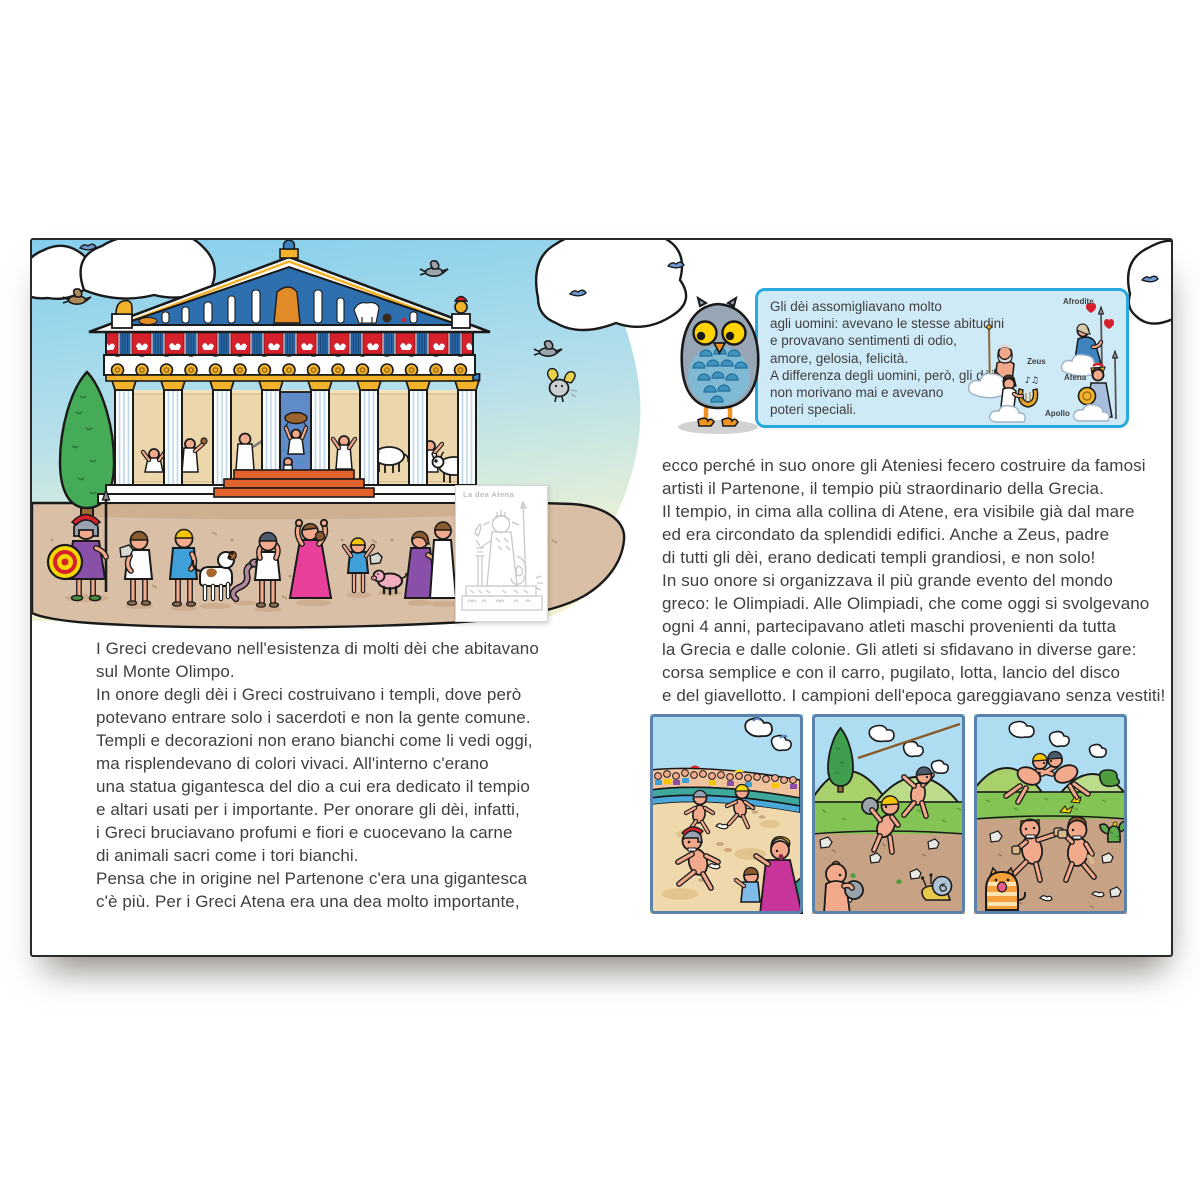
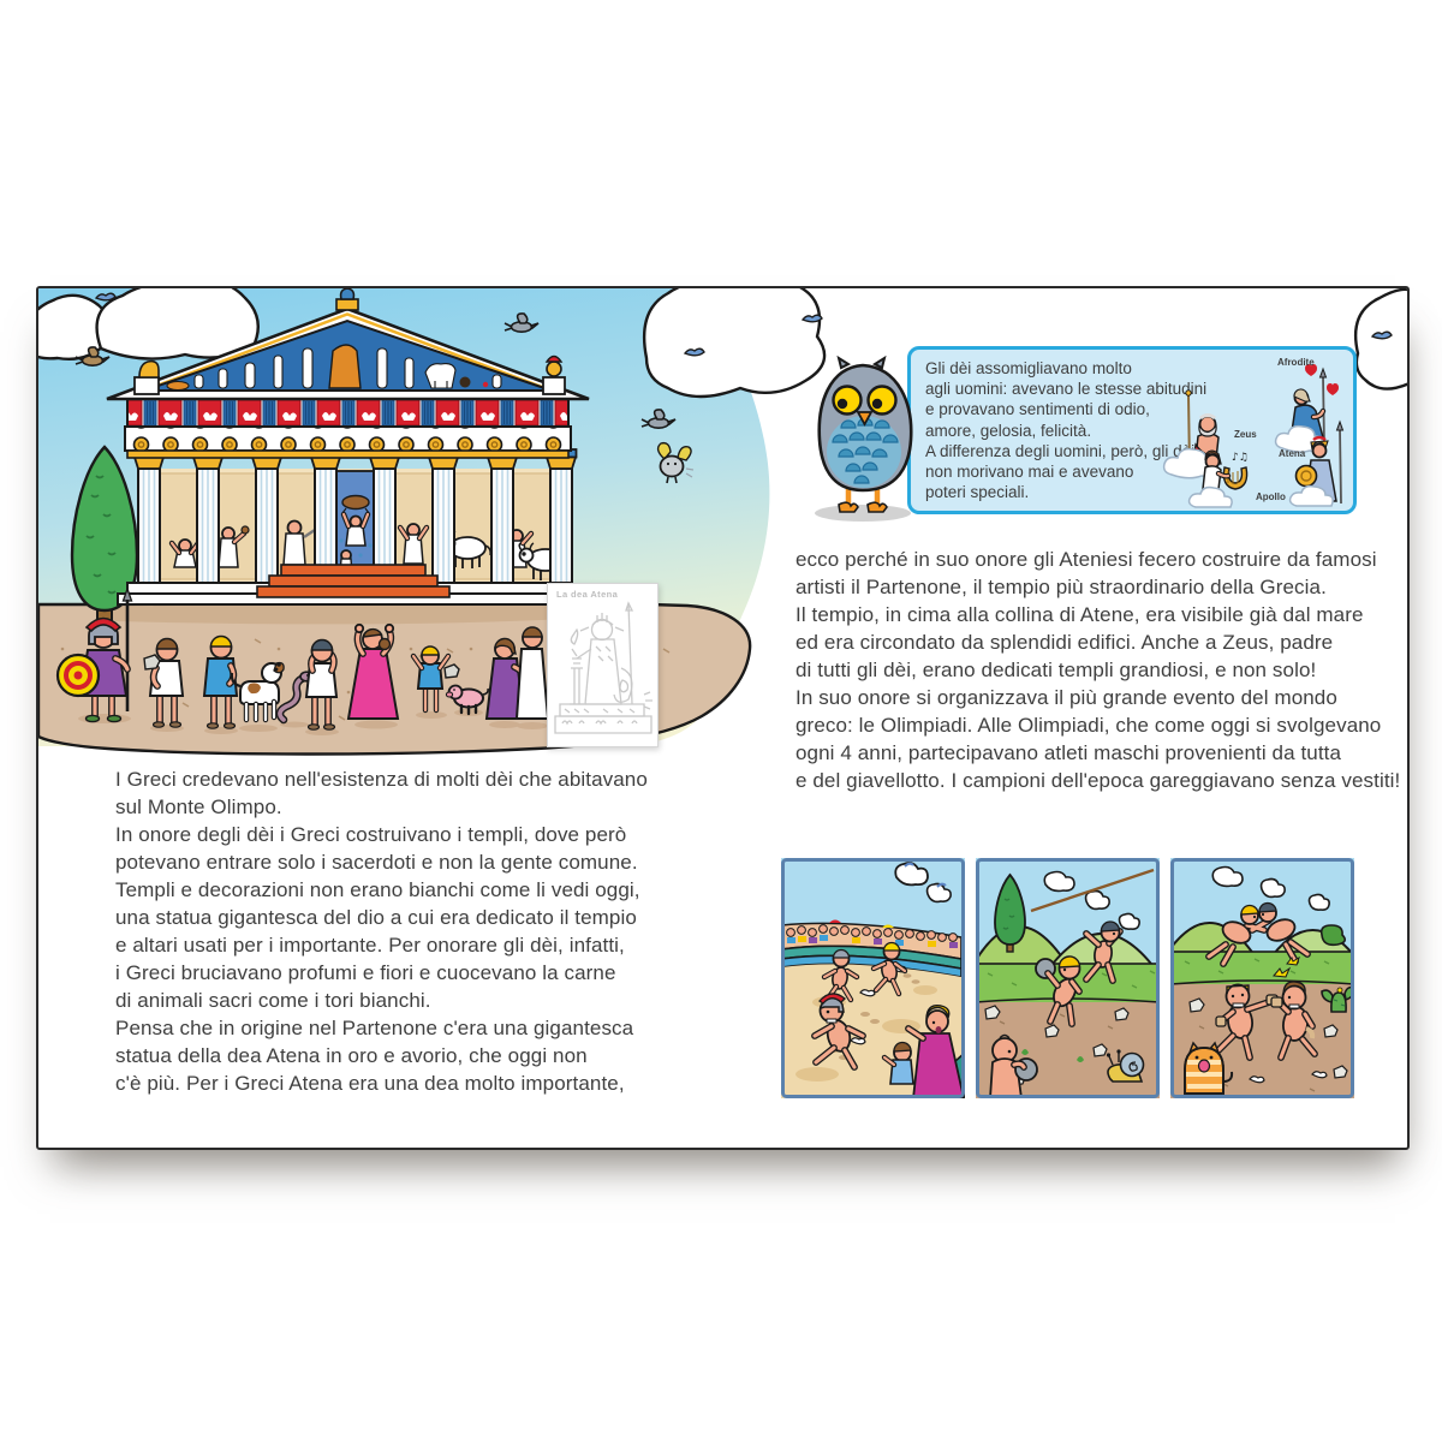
  Gli dèi assomigliavano molto
  agli uomini: avevano le stesse abitudini
  e provavano sentimenti di odio,
  amore, gelosia, felicità.
  A differenza degli uomini, però, gli d
  non morivano mai e avevano
  poteri speciali.
  Zeus
  Afrodite
  Atena
  ♪♫
  Apollo
  La dea Atena
  I Greci credevano nell'esistenza di molti dèi che abitavano
  sul Monte Olimpo.
  In onore degli dèi i Greci costruivano i templi, dove però
  potevano entrare solo i sacerdoti e non la gente comune.
  Templi e decorazioni non erano bianchi come li vedi oggi,
- ma risplendevano di colori vivaci. All'interno c'erano
  una statua gigantesca del dio a cui era dedicato il tempio
  e altari usati per i importante. Per onorare gli dèi, infatti,
  i Greci bruciavano profumi e fiori e cuocevano la carne
  di animali sacri come i tori bianchi.
  Pensa che in origine nel Partenone c'era una gigantesca
+ statua della dea Atena in oro e avorio, che oggi non
  c'è più. Per i Greci Atena era una dea molto importante,
  ecco perché in suo onore gli Ateniesi fecero costruire da famosi
  artisti il Partenone, il tempio più straordinario della Grecia.
  Il tempio, in cima alla collina di Atene, era visibile già dal mare
  ed era circondato da splendidi edifici. Anche a Zeus, padre
  di tutti gli dèi, erano dedicati templi grandiosi, e non solo!
  In suo onore si organizzava il più grande evento del mondo
  greco: le Olimpiadi. Alle Olimpiadi, che come oggi si svolgevano
  ogni 4 anni, partecipavano atleti maschi provenienti da tutta
- la Grecia e dalle colonie. Gli atleti si sfidavano in diverse gare:
- corsa semplice e con il carro, pugilato, lotta, lancio del disco
  e del giavellotto. I campioni dell'epoca gareggiavano senza vestiti!
